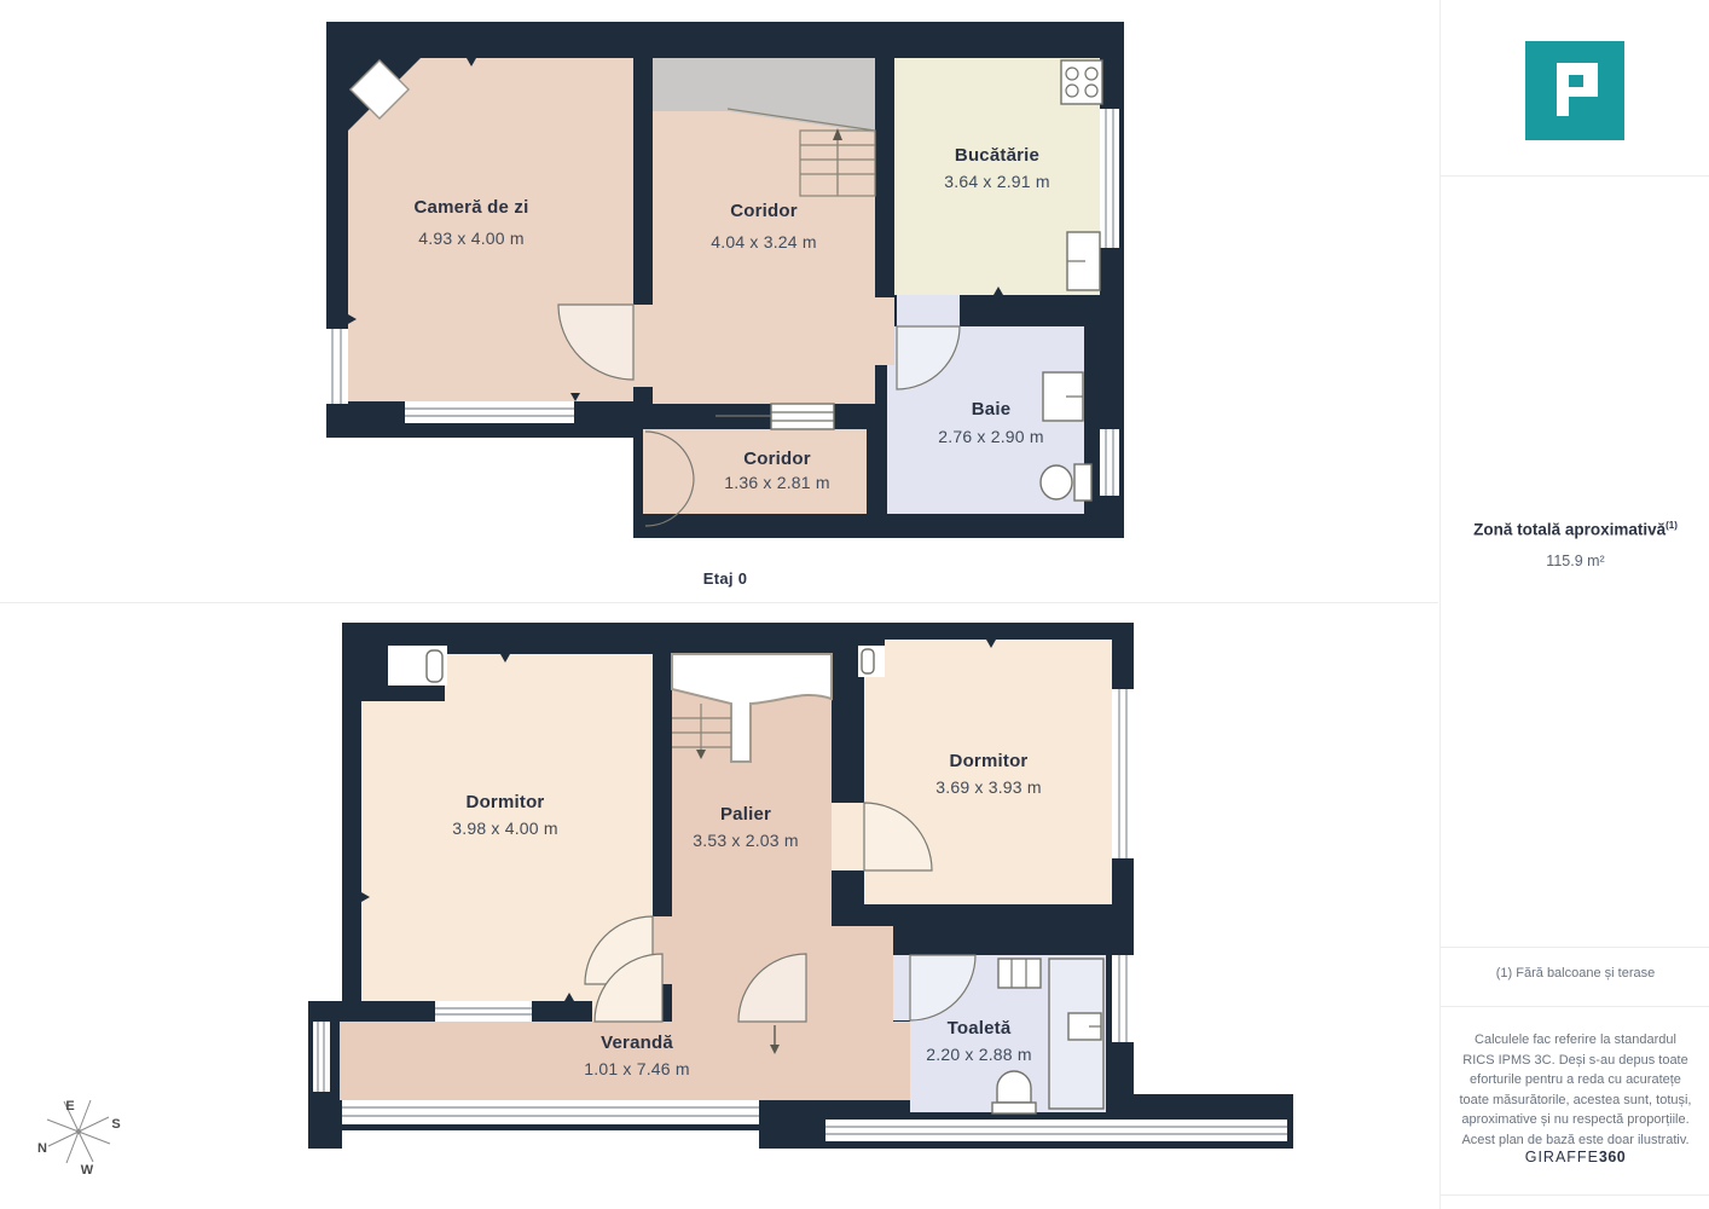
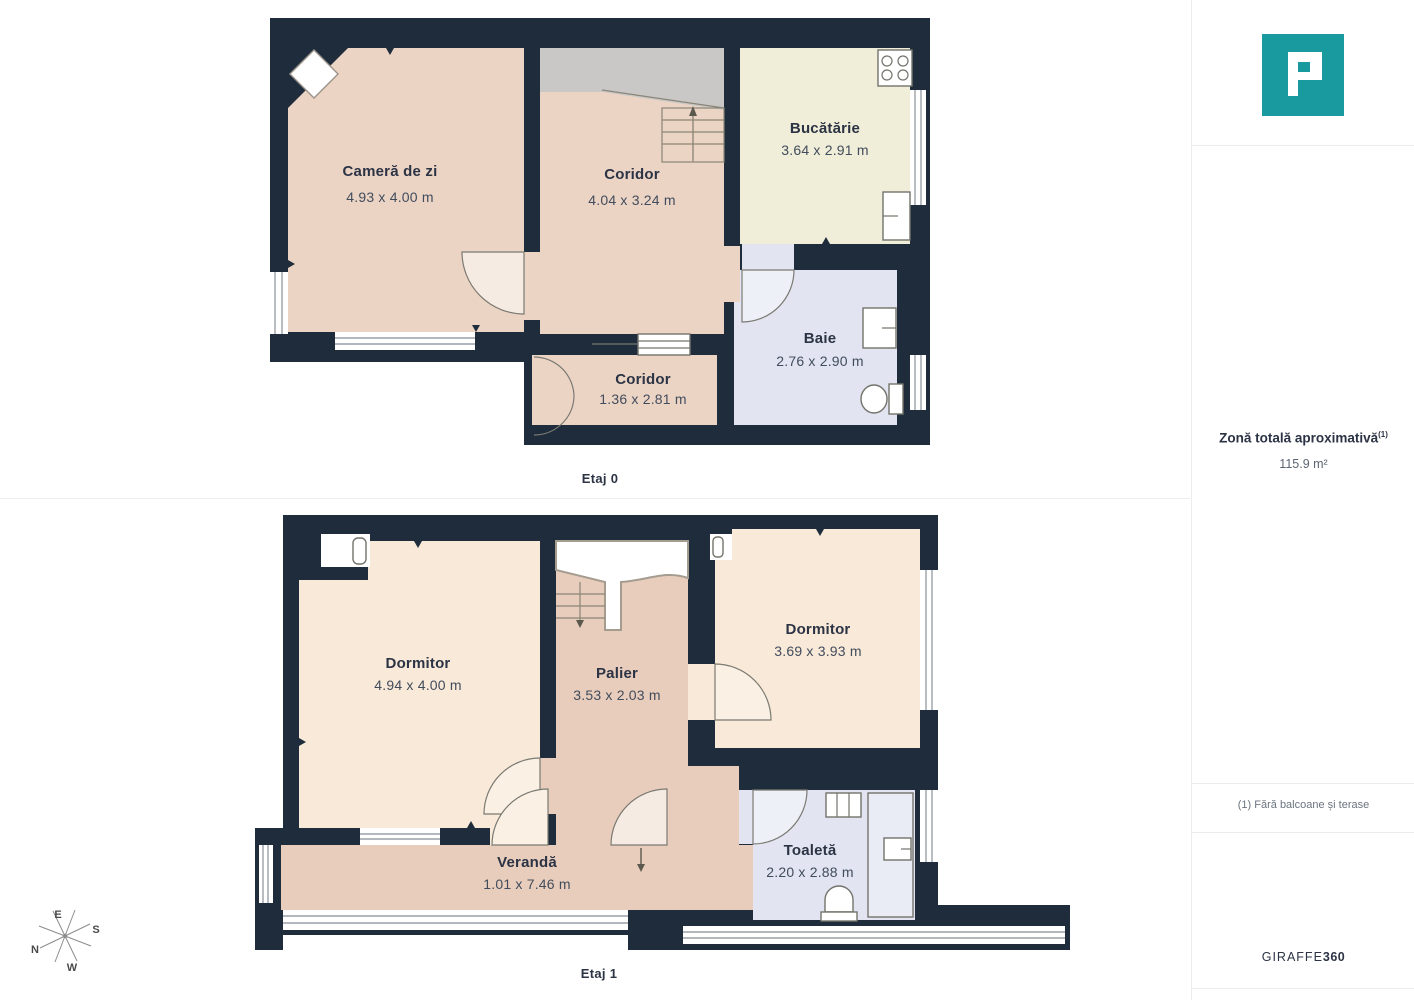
  Cameră de zi
  4.93 x 4.00 m
  Coridor
  4.04 x 3.24 m
  Bucătărie
  3.64 x 2.91 m
  Baie
  2.76 x 2.90 m
  Coridor
  1.36 x 2.81 m
  Etaj 0
  Dormitor
- 3.98 x 4.00 m
+ 4.94 x 4.00 m
  Palier
  3.53 x 2.03 m
  Dormitor
  3.69 x 3.93 m
  Toaletă
  2.20 x 2.88 m
  Verandă
  1.01 x 7.46 m
+ Etaj 1
  E
  S
  N
  W
  Zonă totală aproximativă(1)
  115.9 m²
  (1) Fără balcoane și terase
- Calculele fac referire la standardul RICS IPMS 3C. Deși s-au depus toate eforturile pentru a reda cu acuratețe toate măsurătorile, acestea sunt, totuși, aproximative și nu respectă proporțiile. Acest plan de bază este doar ilustrativ.
  GIRAFFE360
